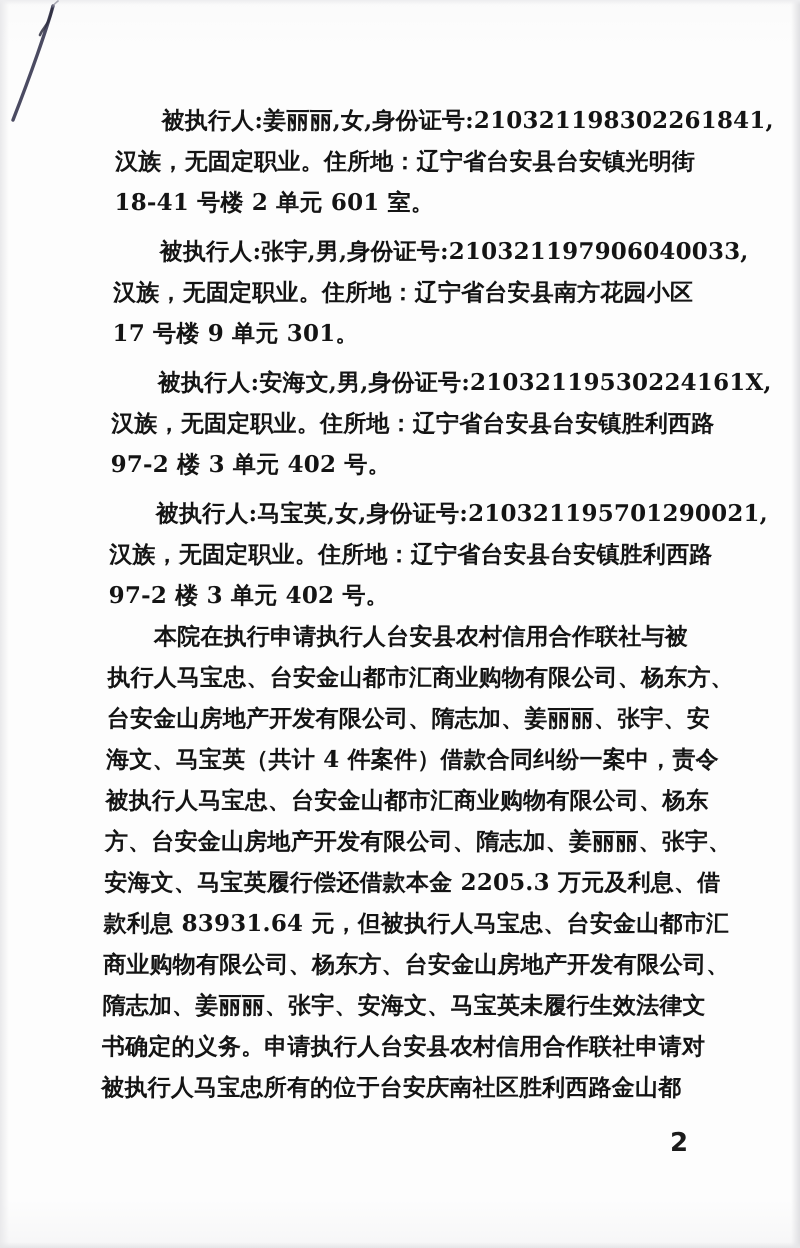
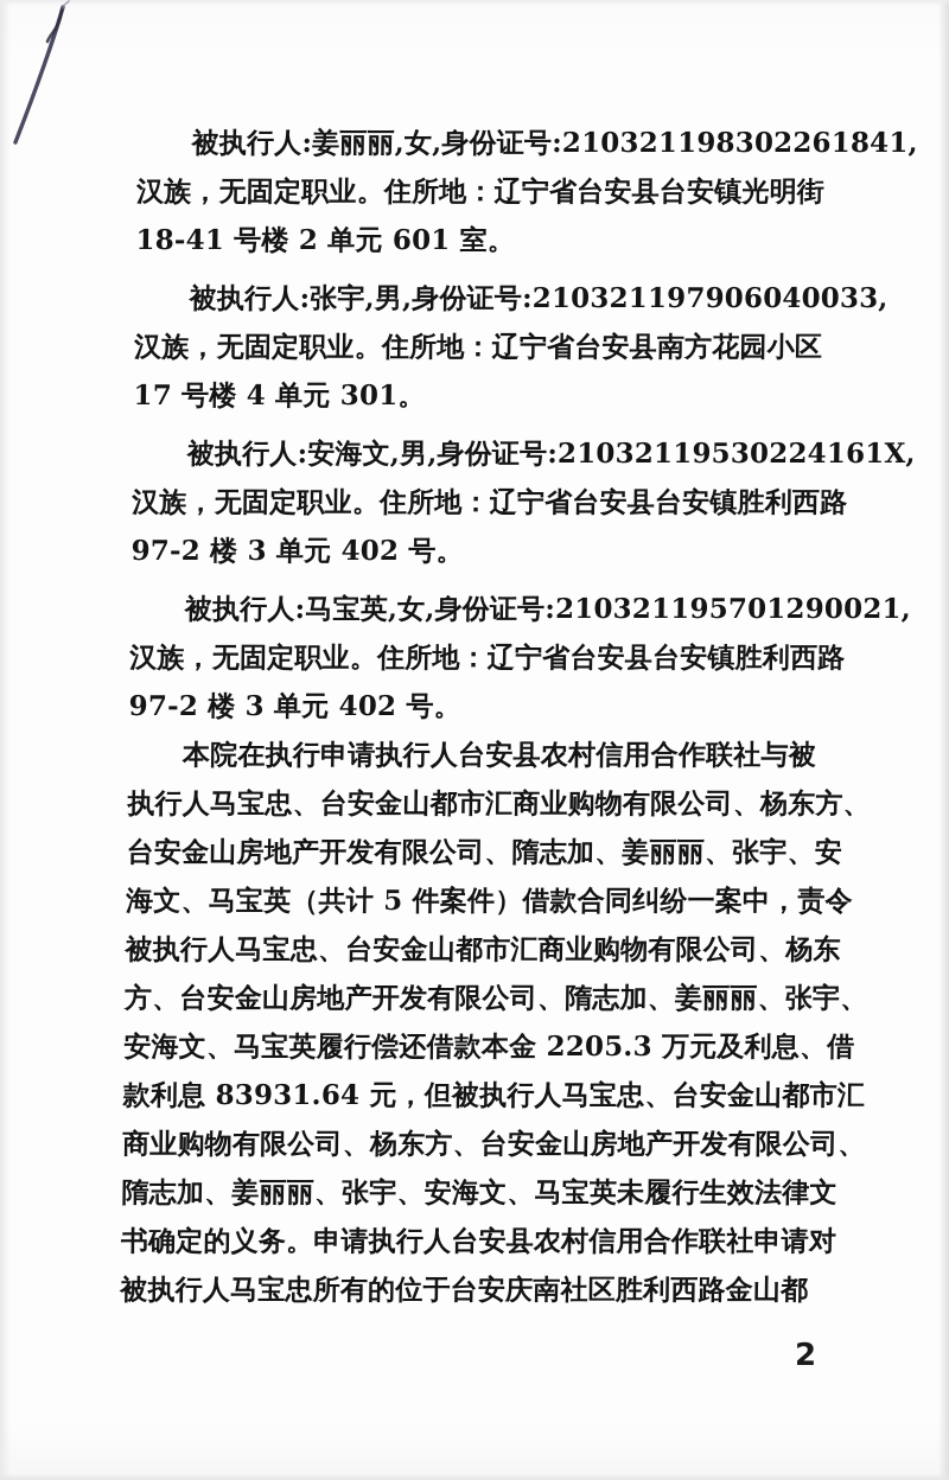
  被执行人:姜丽丽,女,身份证号:210321198302261841,
  汉族，无固定职业。住所地：辽宁省台安县台安镇光明街
  18-41 号楼 2 单元 601 室。
  被执行人:张宇,男,身份证号:210321197906040033,
  汉族，无固定职业。住所地：辽宁省台安县南方花园小区
- 17 号楼 9 单元 301。
+ 17 号楼 4 单元 301。
  被执行人:安海文,男,身份证号:21032119530224161X,
  汉族，无固定职业。住所地：辽宁省台安县台安镇胜利西路
  97-2 楼 3 单元 402 号。
  被执行人:马宝英,女,身份证号:210321195701290021,
  汉族，无固定职业。住所地：辽宁省台安县台安镇胜利西路
  97-2 楼 3 单元 402 号。
  本院在执行申请执行人台安县农村信用合作联社与被
  执行人马宝忠、台安金山都市汇商业购物有限公司、杨东方、
  台安金山房地产开发有限公司、隋志加、姜丽丽、张宇、安
- 海文、马宝英（共计 4 件案件）借款合同纠纷一案中，责令
+ 海文、马宝英（共计 5 件案件）借款合同纠纷一案中，责令
  被执行人马宝忠、台安金山都市汇商业购物有限公司、杨东
  方、台安金山房地产开发有限公司、隋志加、姜丽丽、张宇、
  安海文、马宝英履行偿还借款本金 2205.3 万元及利息、借
  款利息 83931.64 元，但被执行人马宝忠、台安金山都市汇
  商业购物有限公司、杨东方、台安金山房地产开发有限公司、
  隋志加、姜丽丽、张宇、安海文、马宝英未履行生效法律文
  书确定的义务。申请执行人台安县农村信用合作联社申请对
  被执行人马宝忠所有的位于台安庆南社区胜利西路金山都
  2
